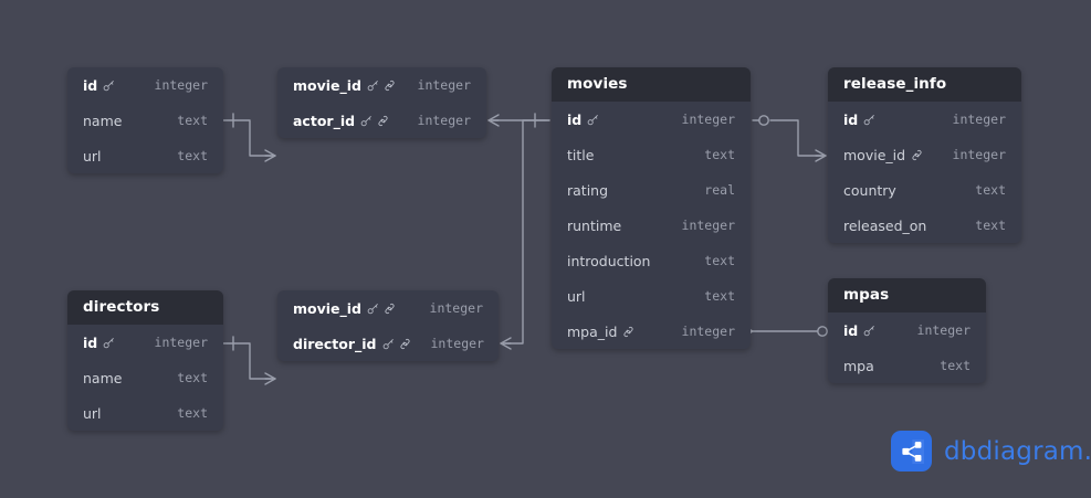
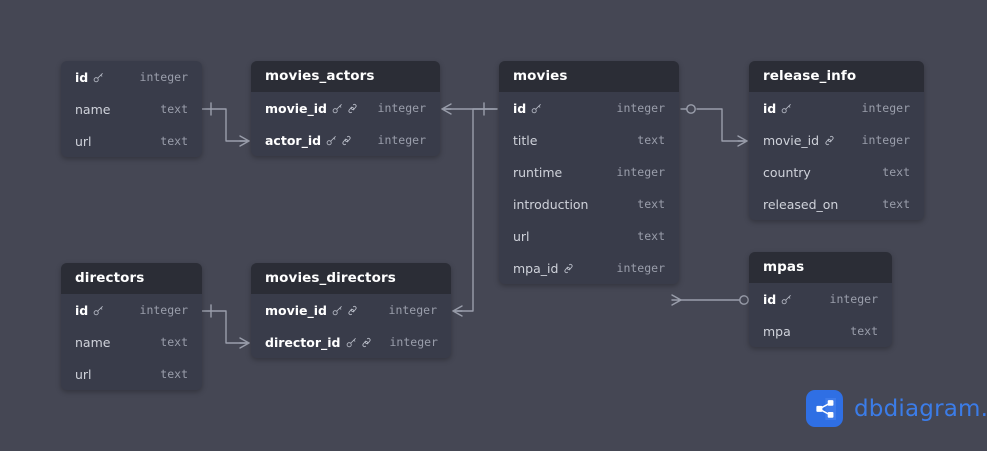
  id
  integer
  name
  text
  url
  text
+ movies_actors
  movie_id
  integer
  actor_id
  integer
  movies
  id
  integer
  title
  text
- rating
- real
  runtime
  integer
  introduction
  text
  url
  text
  mpa_id
  integer
  release_info
  id
  integer
  movie_id
  integer
  country
  text
  released_on
  text
  directors
  id
  integer
  name
  text
  url
  text
+ movies_directors
  movie_id
  integer
  director_id
  integer
  mpas
  id
  integer
  mpa
  text
  dbdiagram.
